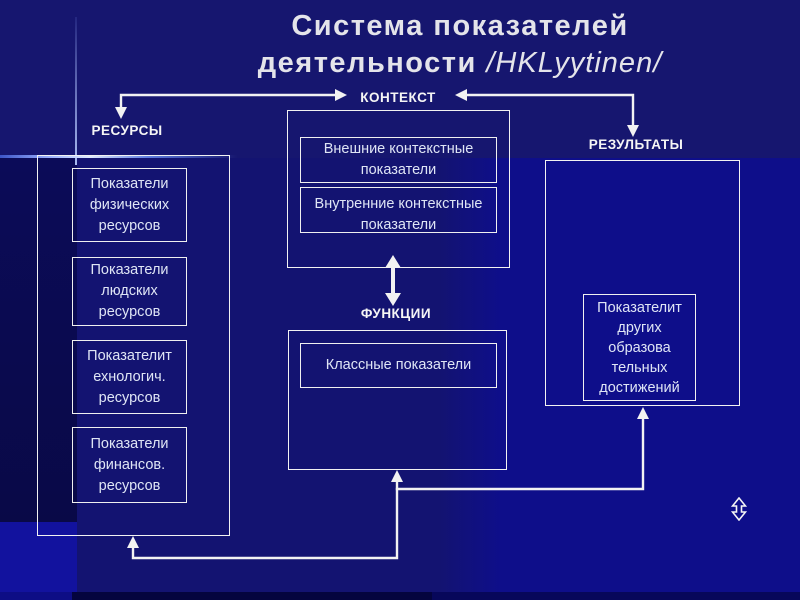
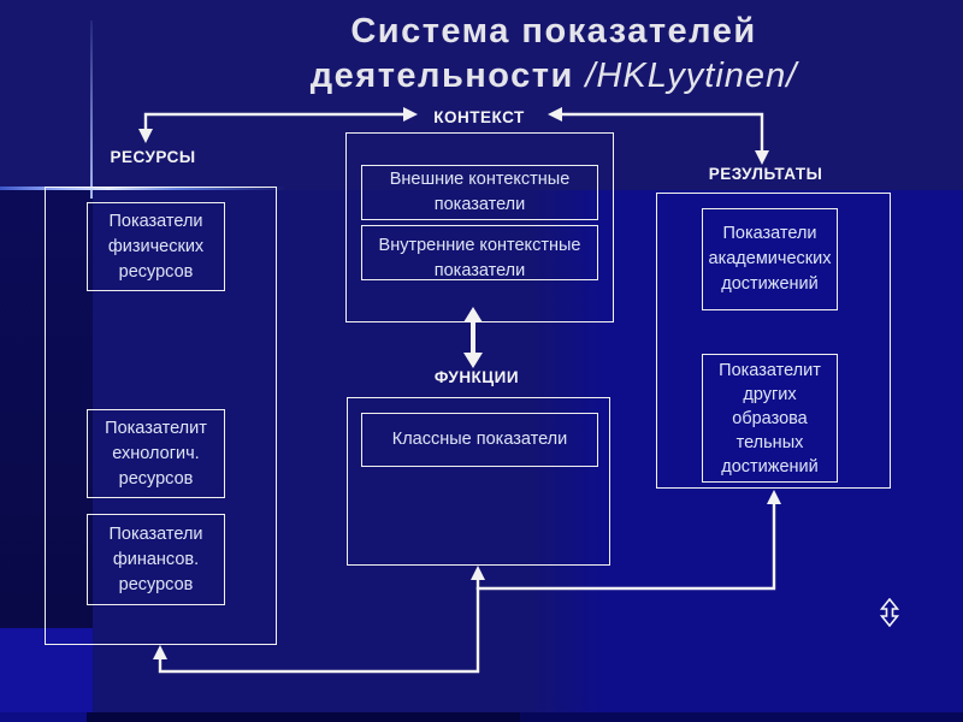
  Система показателей
  деятельности /HKLyytinen/
  КОНТЕКСТ
  РЕСУРСЫ
  ФУНКЦИИ
  РЕЗУЛЬТАТЫ
  Внешние контекстные показатели
  Внутренние контекстные показатели
  Показатели физических ресурсов
- Показатели людских ресурсов
  Показателит ехнологич. ресурсов
  Показатели финансов. ресурсов
  Классные показатели
+ Показатели академических достижений
  Показателит других образова тельных достижений
